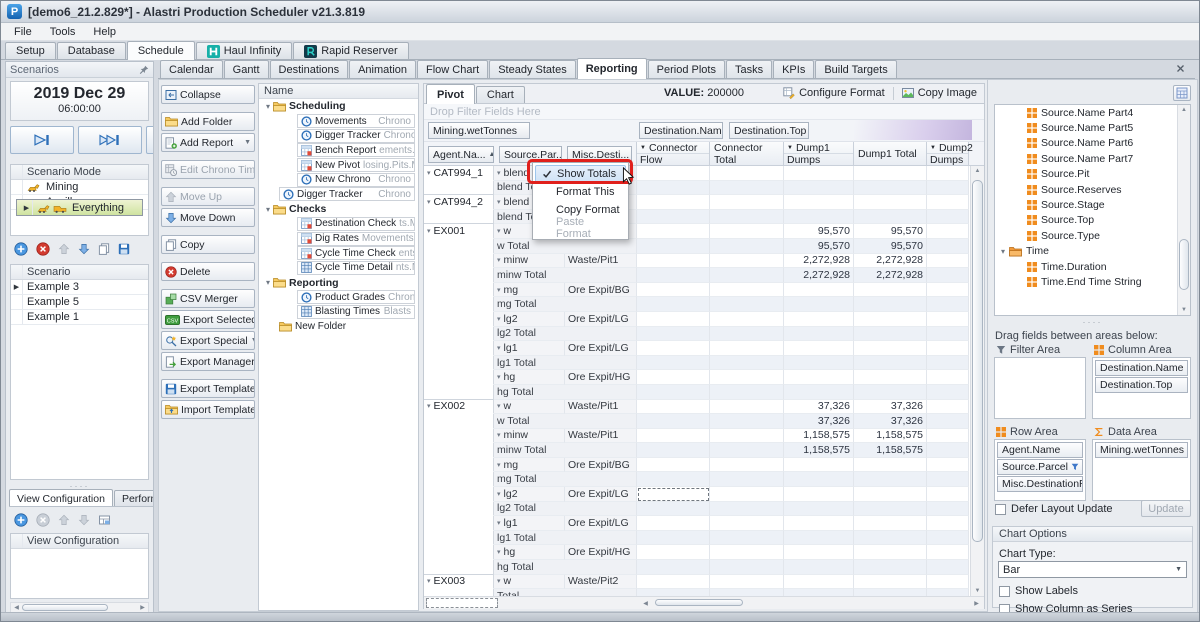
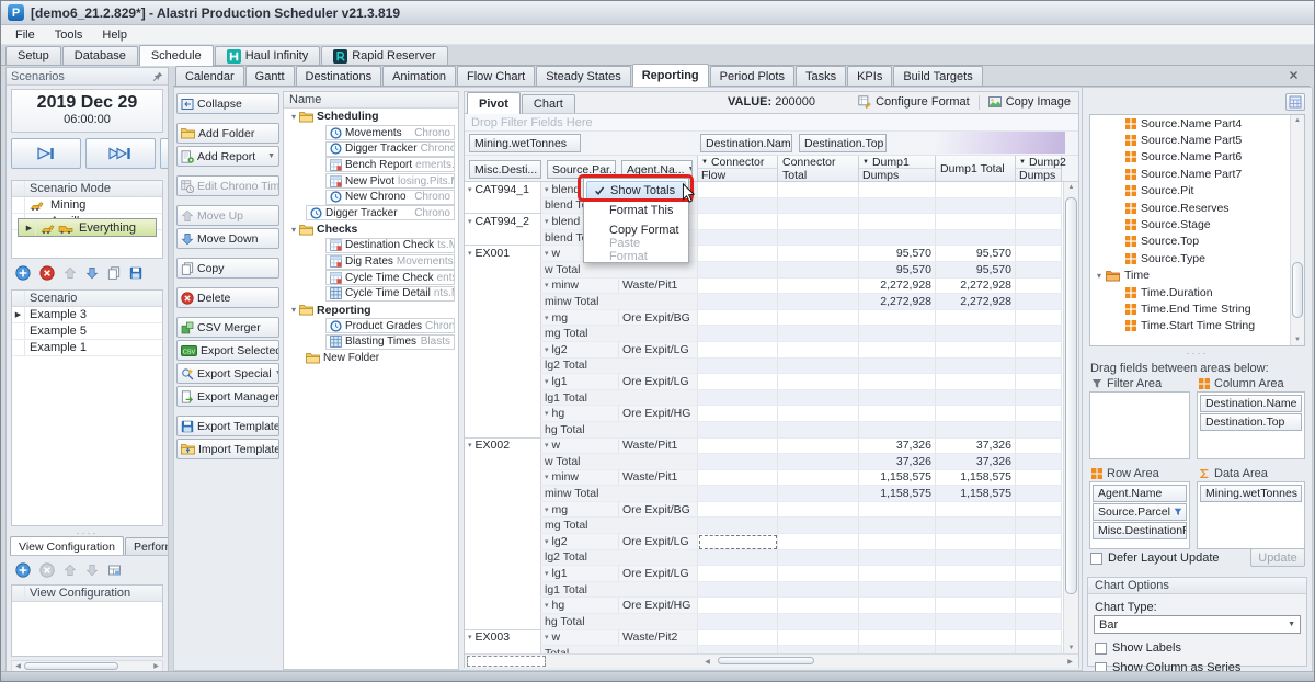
  P
  [demo6_21.2.829*] - Alastri Production Scheduler v21.3.819
  File
  Tools
  Help
  Setup
  Database
  Schedule
  Haul Infinity
  Rapid Reserver
  Scenarios
  2019 Dec 29
  06:00:00
  Scenario Mode
  Mining
  Everything
  Scenario
  Example 3
  Example 5
  Example 1
  ····
  View Configuration
  View Configuration
  Calendar
  Gantt
  Destinations
  Animation
  Flow Chart
  Steady States
  Reporting
  Period Plots
  Tasks
  KPIs
  Build Targets
  Collapse
  Add Folder
  Add Report
  Edit Chrono Tim
  Move Up
  Move Down
  Copy
  Delete
  CSV Merger
  Export Selecte
  Export Special
  Export Manager
  Export Template
  Import Template
  Name
  ▾
  Scheduling
  Movements
  Chrono
  Digger Tracker
  Chrono
  Bench Report
  New Pivot
  New Chrono
  Chrono
  Digger Tracker
  Chrono
  ▾
  Checks
  Destination Check
  Dig Rates
  Cycle Time Check
  Cycle Time Detail
  ▾
  Reporting
  Product Grades
  Chron
  Blasting Times
  Blasts
  New Folder
  VALUE: 200000
  Pivot
  Chart
  Configure Format
  Copy Image
  Drop Filter Fields Here
  Mining.wetTonnes
  Destination.Nam
  Destination.Top
- Agent.Na...
+ Misc.Desti...
  Source.Par..
- Misc.Desti...
+ Agent.Na...
  Connector
  Flow
  Connector Total
  Dump1
  Dumps
  Dump1 Total
  Dump2
  Dumps
  CAT994_1
  blend
  CAT994_2
  blend
  EX001
  w
  95,570
  95,570
  w Total
  95,570
  95,570
  minw
  Waste/Pit1
  2,272,928
  2,272,928
  minw Total
  2,272,928
  2,272,928
  mg
  Ore Expit/BG
  mg Total
  lg2
  Ore Expit/LG
  lg2 Total
  lg1
  Ore Expit/LG
  lg1 Total
  hg
  Ore Expit/HG
  hg Total
  EX002
  w
  Waste/Pit1
  37,326
  37,326
  w Total
  37,326
  37,326
  minw
  Waste/Pit1
  1,158,575
  1,158,575
  minw Total
  1,158,575
  1,158,575
  mg
  Ore Expit/BG
  mg Total
  lg2
  Ore Expit/LG
  lg2 Total
  lg1
  Ore Expit/LG
  lg1 Total
  hg
  Ore Expit/HG
  hg Total
  EX003
  w
  Waste/Pit2
  Show Totals
  Format This
  Copy Format
  Paste Format
  Source.Name Part4
  Source.Name Part5
  Source.Name Part6
  Source.Name Part7
  Source.Pit
  Source.Reserves
  Source.Stage
  Source.Top
  Source.Type
  ▾
  Time
  Time.Duration
  Time.End Time String
+ Time.Start Time String
  ····
  Drag fields between areas below:
  Filter Area
  Column Area
  Destination.Name
  Destination.Top
  Row Area
  Data Area
  Agent.Name
  Source.Parcel
  Misc.Destination
  Mining.wetTonnes
  Defer Layout Update
  Update
  Chart Options
  Chart Type:
  Bar
  Show Labels
  Show Column as Series
